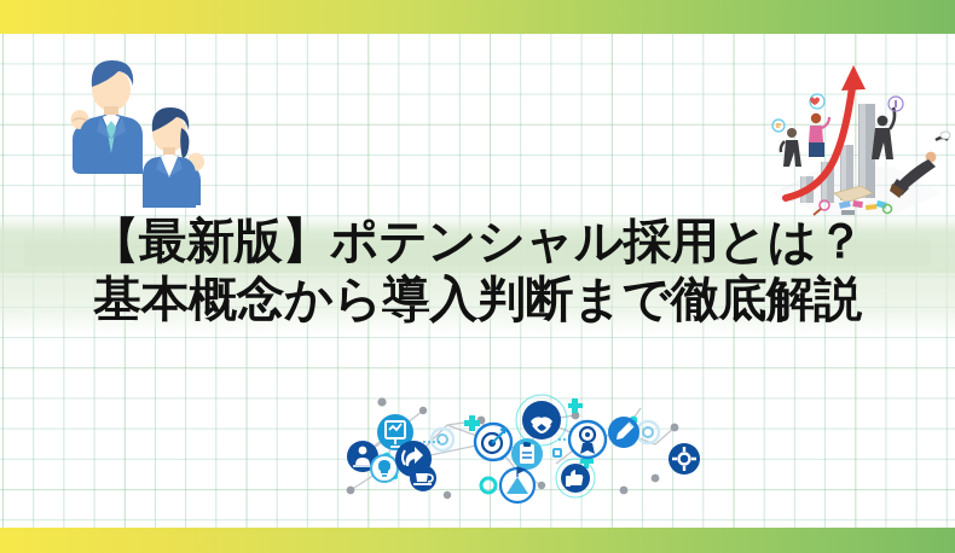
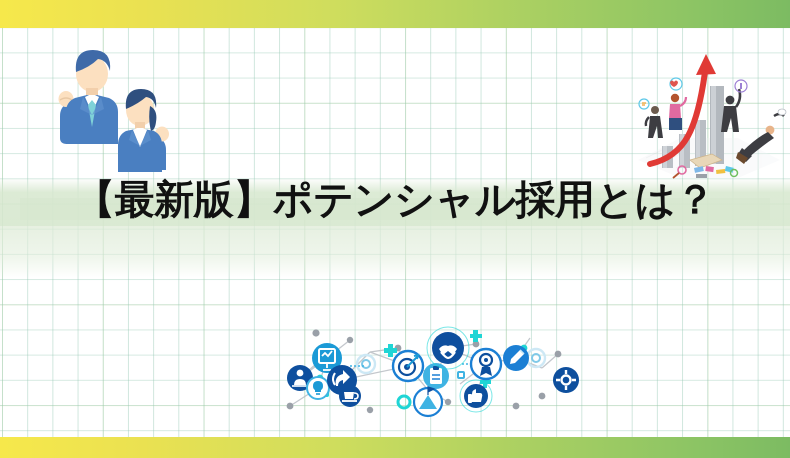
  【最新版】ポテンシャル採用とは？
- 基本概念から導入判断まで徹底解説
